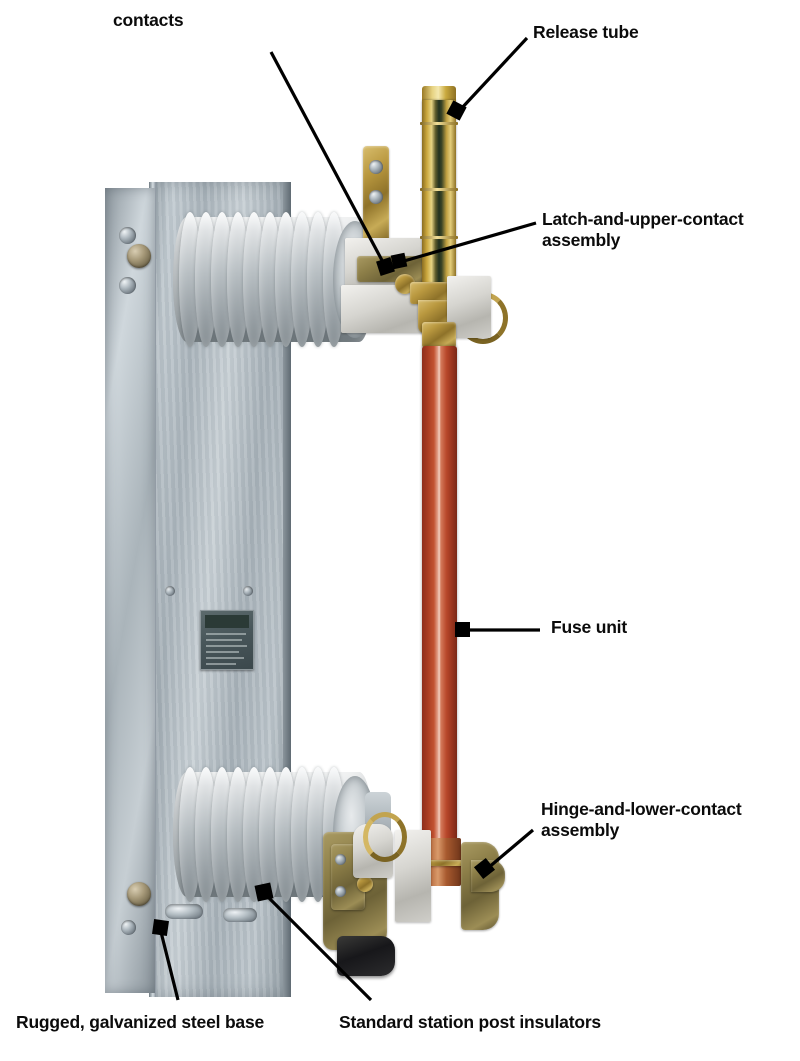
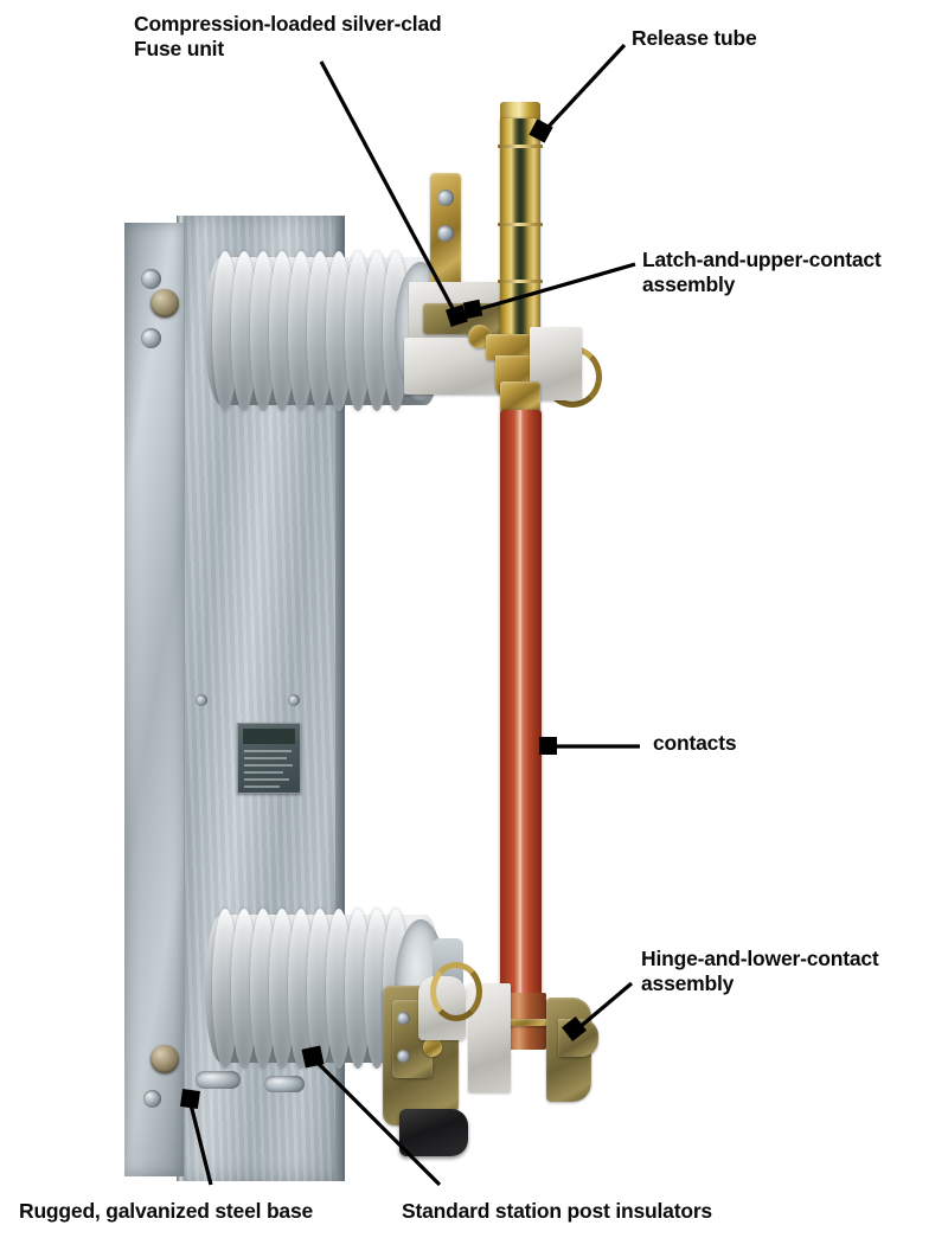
+ Compression-loaded silver-clad
- contacts
+ Fuse unit
  Release tube
  Latch-and-upper-contact
  assembly
- Fuse unit
+ contacts
  Hinge-and-lower-contact
  assembly
  Rugged, galvanized steel base
  Standard station post insulators
